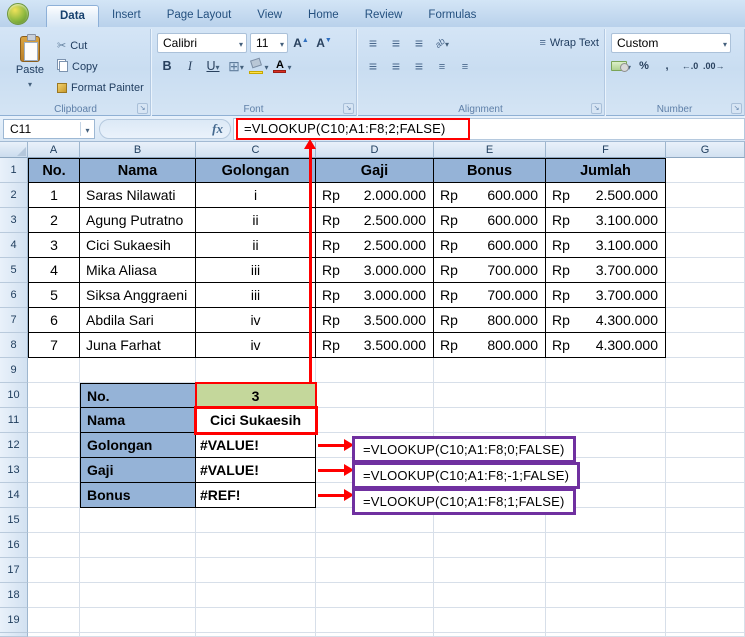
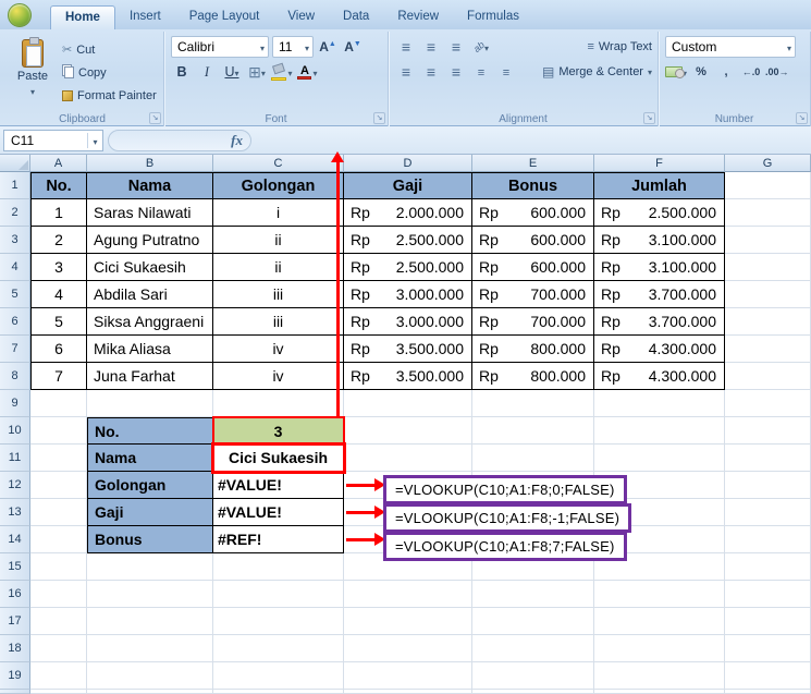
- Data
+ Home
  Insert
  Page Layout
  View
- Home
+ Data
  Review
  Formulas
  Paste
  Cut
  Copy
  Format Painter
  Clipboard
  Calibri
  11
  B
  I
  U
  A
  Font
  Wrap Text
+ Merge & Center
  Alignment
  Custom
  %
  ,
  ←.0
  .00→
  Number
  C11
  fx
- =VLOOKUP(C10;A1:F8;2;FALSE)
  	A	B	C	D	E	F	G
  1	No.	Nama	Golongan	Gaji	Bonus	Jumlah
  2	1	Saras Nilawati	i	Rp 2.000.000	Rp 600.000	Rp 2.500.000
  3	2	Agung Putratno	ii	Rp 2.500.000	Rp 600.000	Rp 3.100.000
  4	3	Cici Sukaesih	ii	Rp 2.500.000	Rp 600.000	Rp 3.100.000
- 5	4	Mika Aliasa	iii	Rp 3.000.000	Rp 700.000	Rp 3.700.000
+ 5	4	Abdila Sari	iii	Rp 3.000.000	Rp 700.000	Rp 3.700.000
  6	5	Siksa Anggraeni	iii	Rp 3.000.000	Rp 700.000	Rp 3.700.000
- 7	6	Abdila Sari	iv	Rp 3.500.000	Rp 800.000	Rp 4.300.000
+ 7	6	Mika Aliasa	iv	Rp 3.500.000	Rp 800.000	Rp 4.300.000
  8	7	Juna Farhat	iv	Rp 3.500.000	Rp 800.000	Rp 4.300.000
  9
  10		No.	3
  11		Nama	Cici Sukaesih
  12		Golongan	#VALUE!
  13		Gaji	#VALUE!
  14		Bonus	#REF!
  15
  16
  17
  18
  19
  =VLOOKUP(C10;A1:F8;0;FALSE)
  =VLOOKUP(C10;A1:F8;-1;FALSE)
- =VLOOKUP(C10;A1:F8;1;FALSE)
+ =VLOOKUP(C10;A1:F8;7;FALSE)
